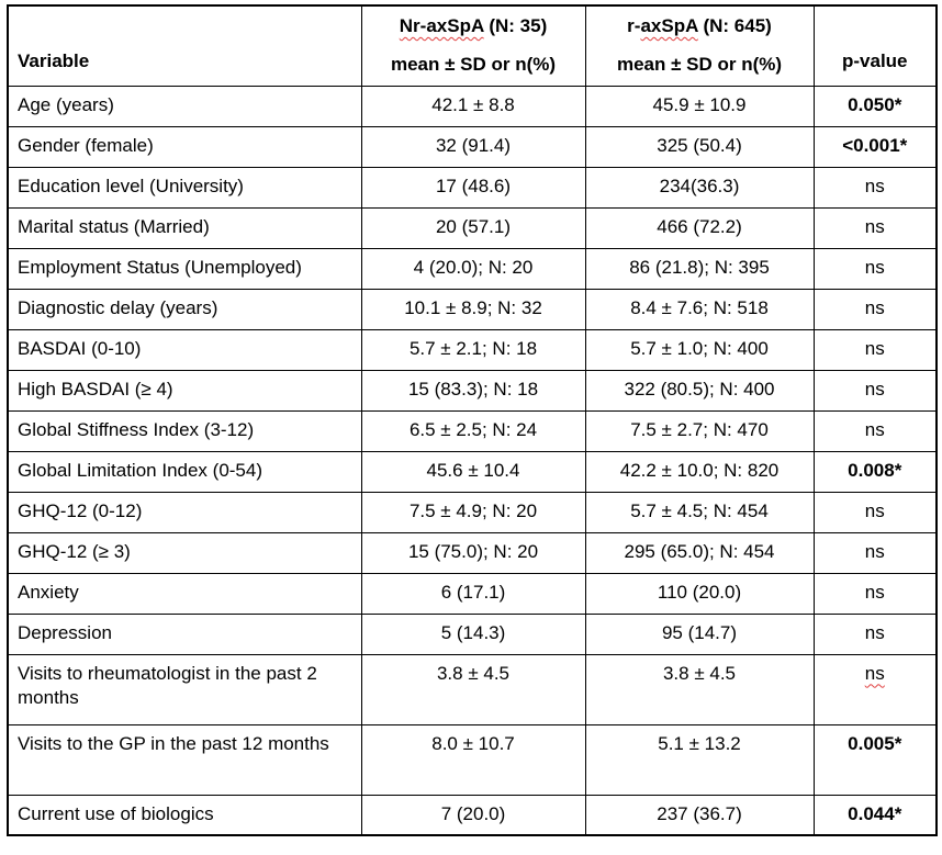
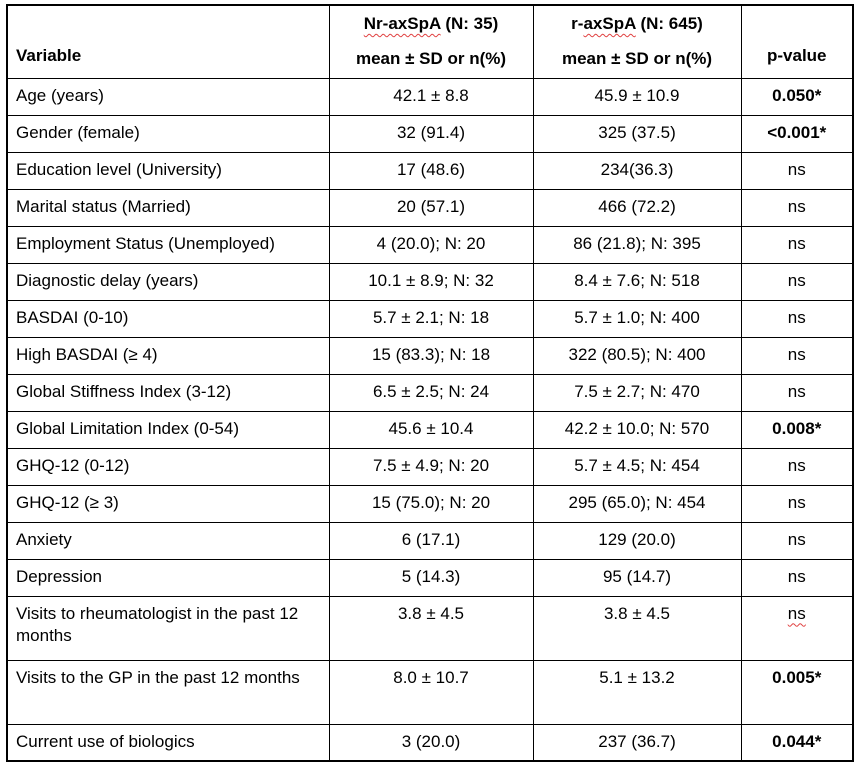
  Variable	Nr-axSpA (N: 35) mean ± SD or n(%)	r-axSpA (N: 645) mean ± SD or n(%)	p-value
  Age (years)	42.1 ± 8.8	45.9 ± 10.9	0.050*
- Gender (female)	32 (91.4)	325 (50.4)	<0.001*
+ Gender (female)	32 (91.4)	325 (37.5)	<0.001*
  Education level (University)	17 (48.6)	234(36.3)	ns
  Marital status (Married)	20 (57.1)	466 (72.2)	ns
  Employment Status (Unemployed)	4 (20.0); N: 20	86 (21.8); N: 395	ns
  Diagnostic delay (years)	10.1 ± 8.9; N: 32	8.4 ± 7.6; N: 518	ns
  BASDAI (0-10)	5.7 ± 2.1; N: 18	5.7 ± 1.0; N: 400	ns
  High BASDAI (≥ 4)	15 (83.3); N: 18	322 (80.5); N: 400	ns
  Global Stiffness Index (3-12)	6.5 ± 2.5; N: 24	7.5 ± 2.7; N: 470	ns
- Global Limitation Index (0-54)	45.6 ± 10.4	42.2 ± 10.0; N: 820	0.008*
+ Global Limitation Index (0-54)	45.6 ± 10.4	42.2 ± 10.0; N: 570	0.008*
  GHQ-12 (0-12)	7.5 ± 4.9; N: 20	5.7 ± 4.5; N: 454	ns
  GHQ-12 (≥ 3)	15 (75.0); N: 20	295 (65.0); N: 454	ns
- Anxiety	6 (17.1)	110 (20.0)	ns
+ Anxiety	6 (17.1)	129 (20.0)	ns
  Depression	5 (14.3)	95 (14.7)	ns
- Visits to rheumatologist in the past 2 months	3.8 ± 4.5	3.8 ± 4.5	ns
+ Visits to rheumatologist in the past 12 months	3.8 ± 4.5	3.8 ± 4.5	ns
  Visits to the GP in the past 12 months	8.0 ± 10.7	5.1 ± 13.2	0.005*
- Current use of biologics	7 (20.0)	237 (36.7)	0.044*
+ Current use of biologics	3 (20.0)	237 (36.7)	0.044*
